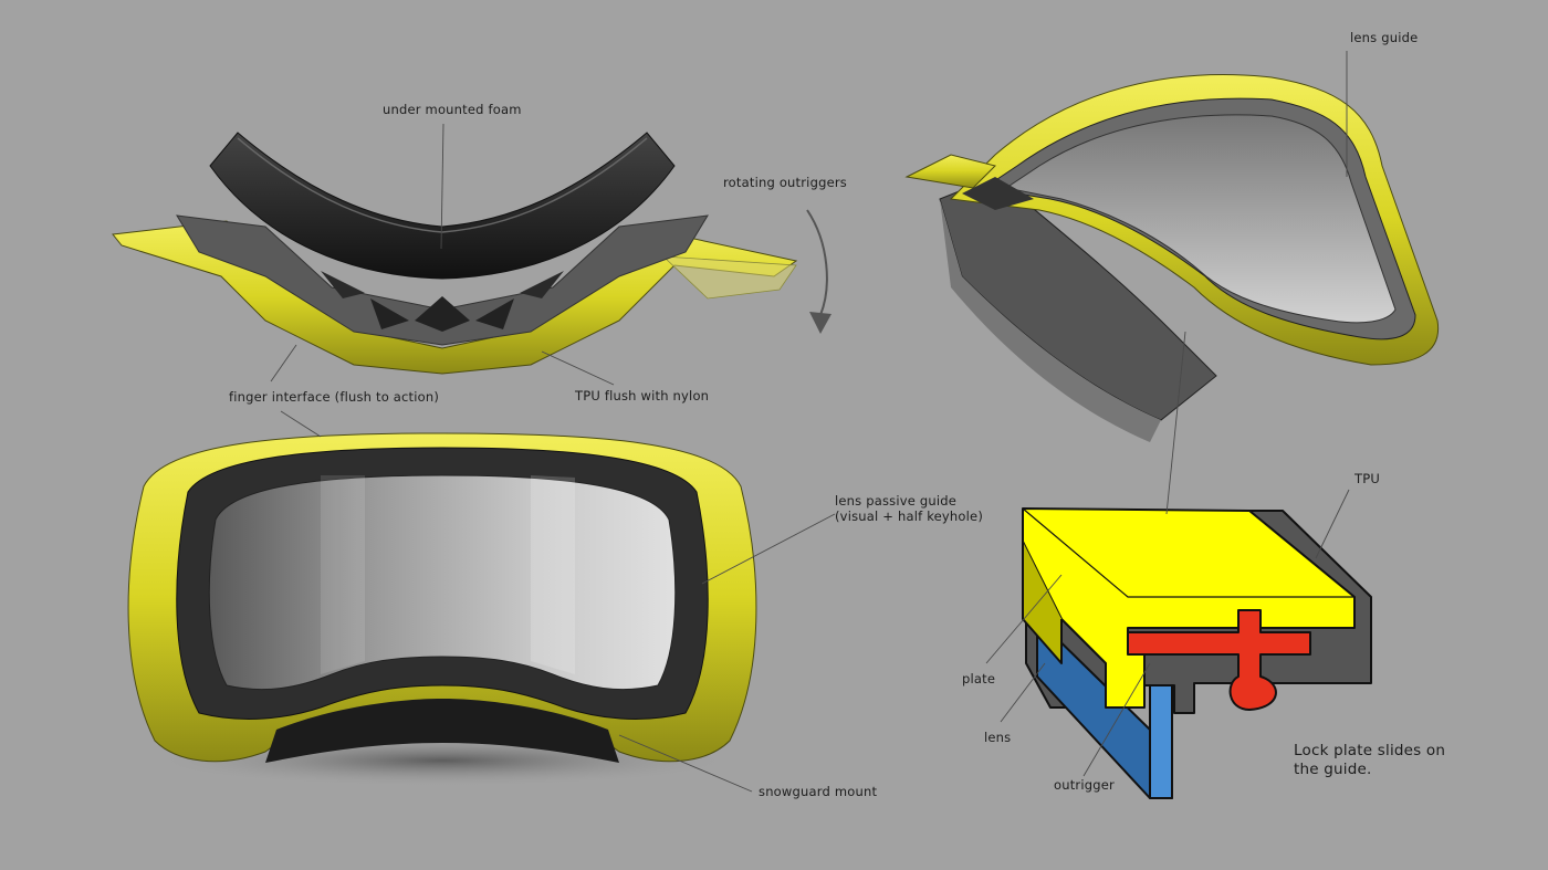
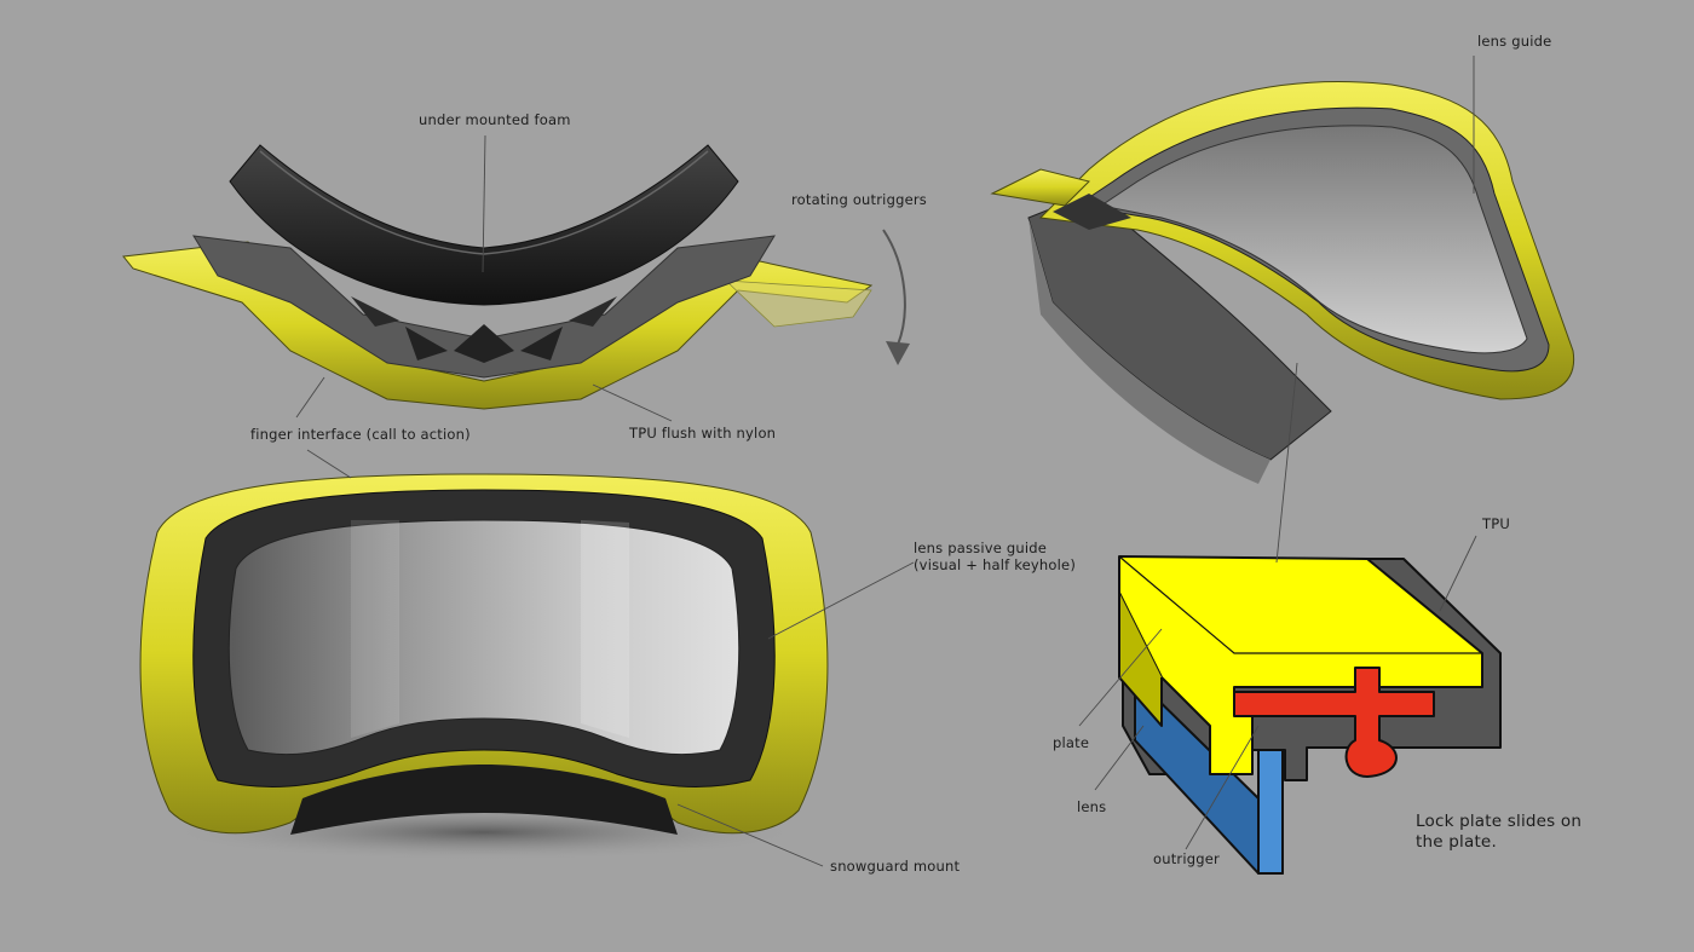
  under mounted foam
  rotating outriggers
- finger interface (flush to action)
+ finger interface (call to action)
  TPU flush with nylon
  lens passive guide
  (visual + half keyhole)
  snowguard mount
  lens guide
  TPU
  plate
  lens
  outrigger
- Lock plate slides on the guide.
+ Lock plate slides on the plate.
